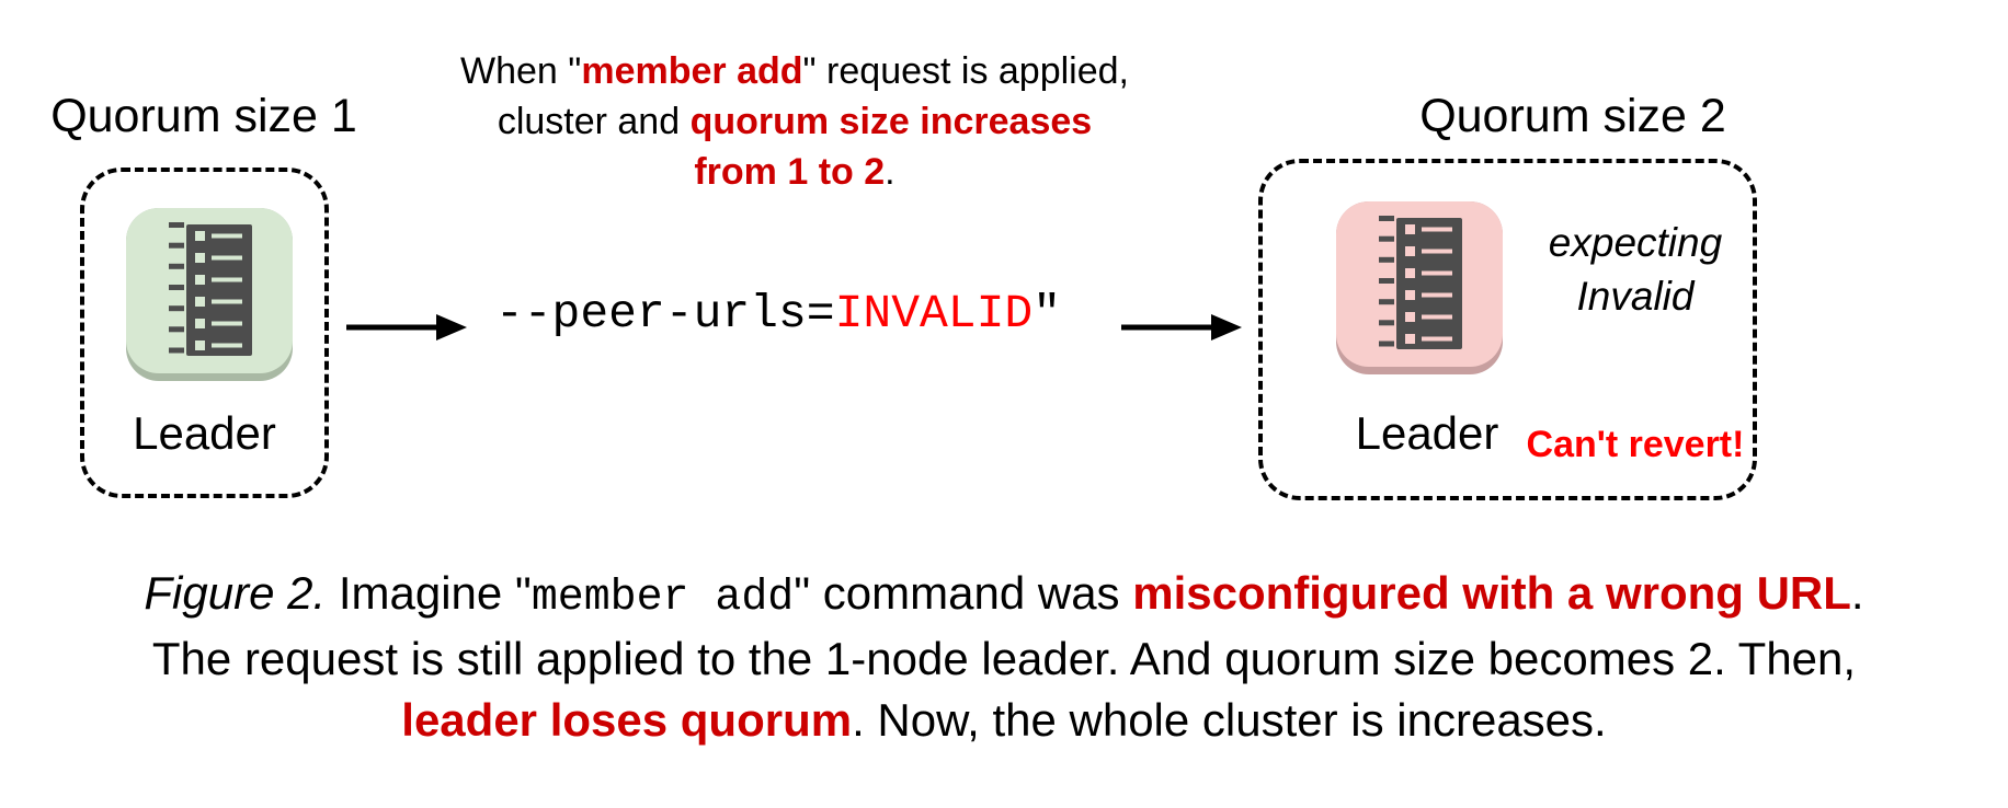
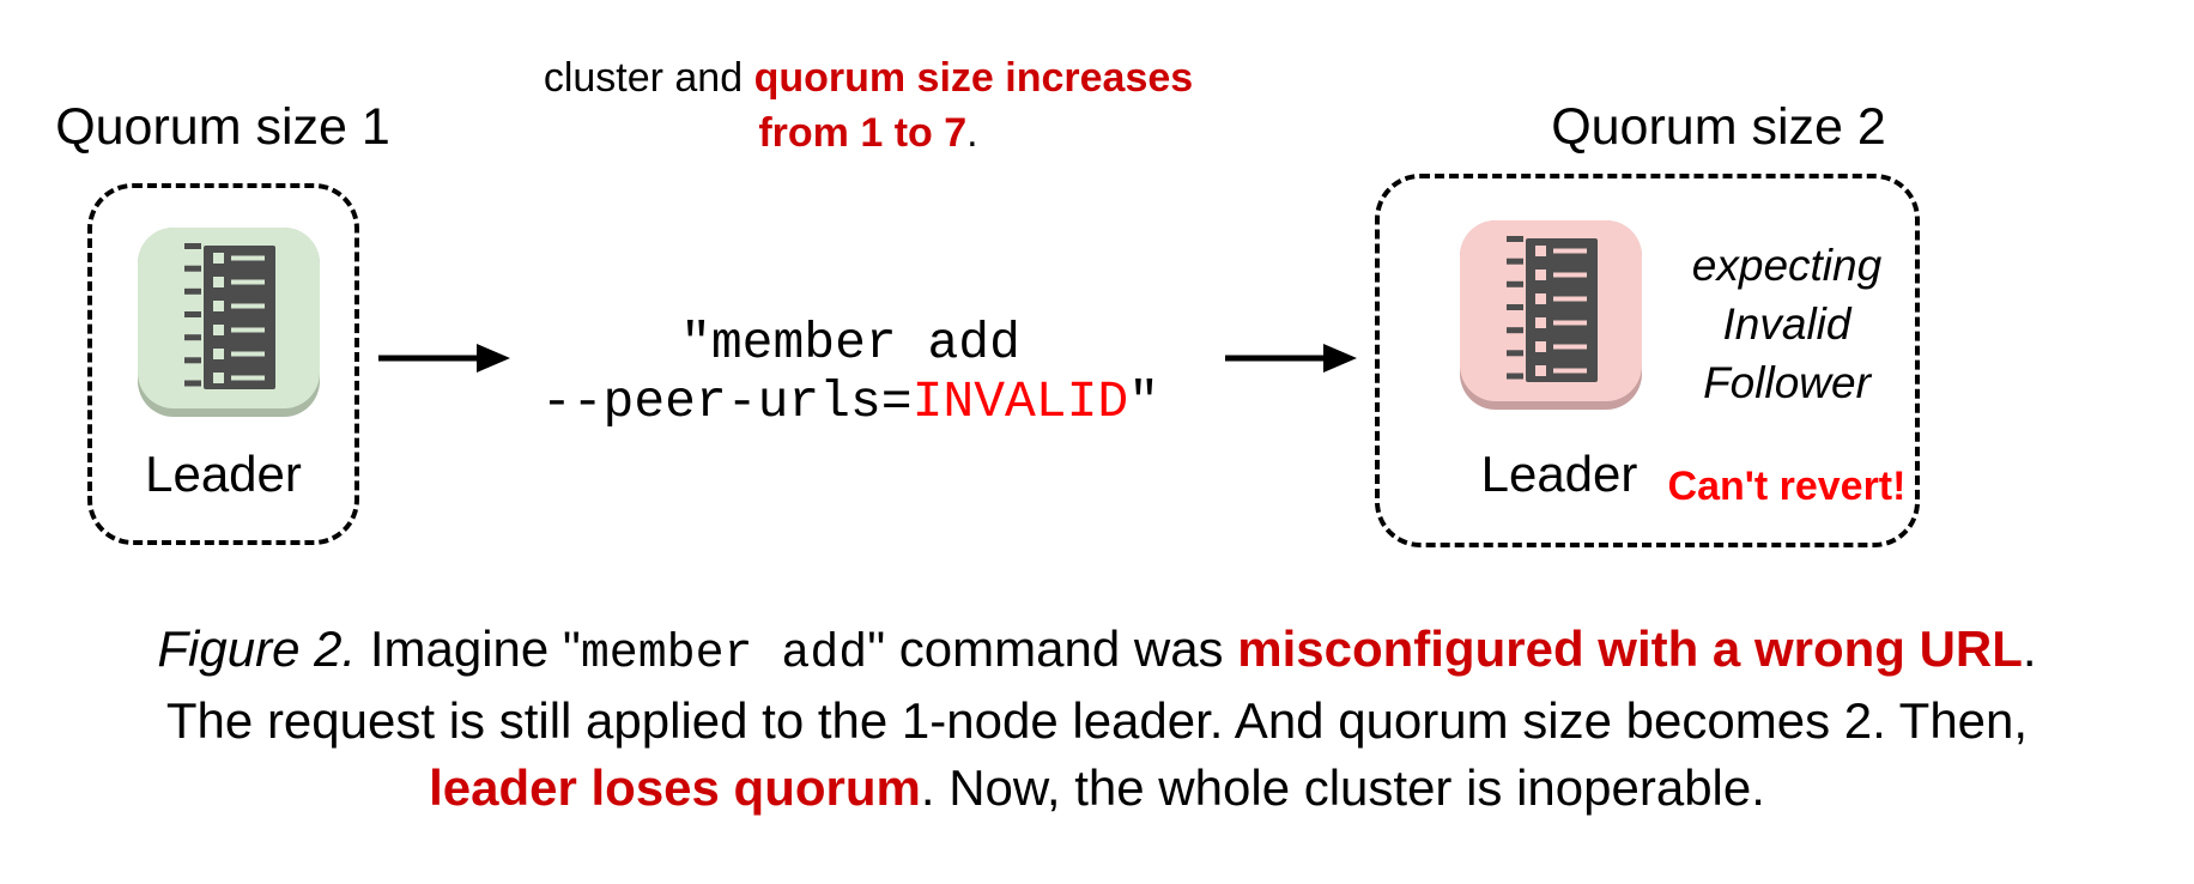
  Quorum size 1
  Leader
- When "member add" request is applied,
  cluster and quorum size increases
- from 1 to 2.
+ from 1 to 7.
+ "member add
  --peer-urls=INVALID"
  Quorum size 2
  Leader
  expecting
  Invalid
+ Follower
  Can't revert!
  Figure 2. Imagine "member add" command was misconfigured with a wrong URL.
  The request is still applied to the 1-node leader. And quorum size becomes 2. Then,
- leader loses quorum. Now, the whole cluster is increases.
+ leader loses quorum. Now, the whole cluster is inoperable.
